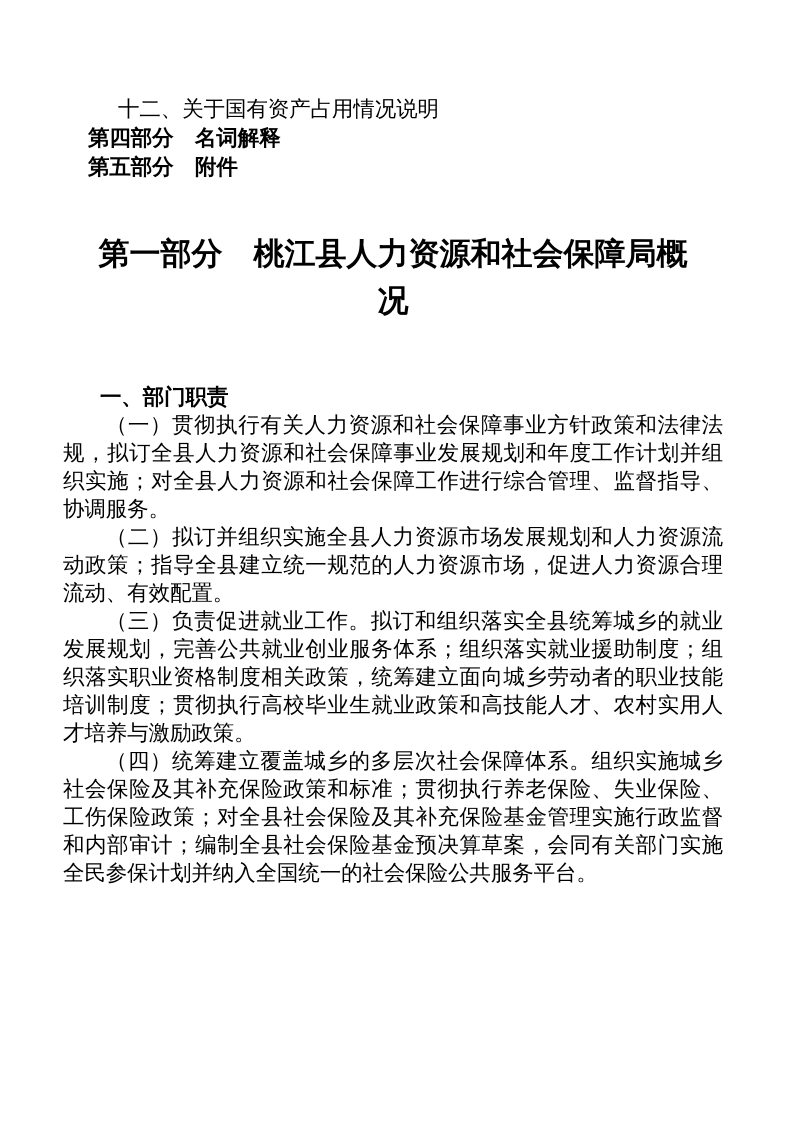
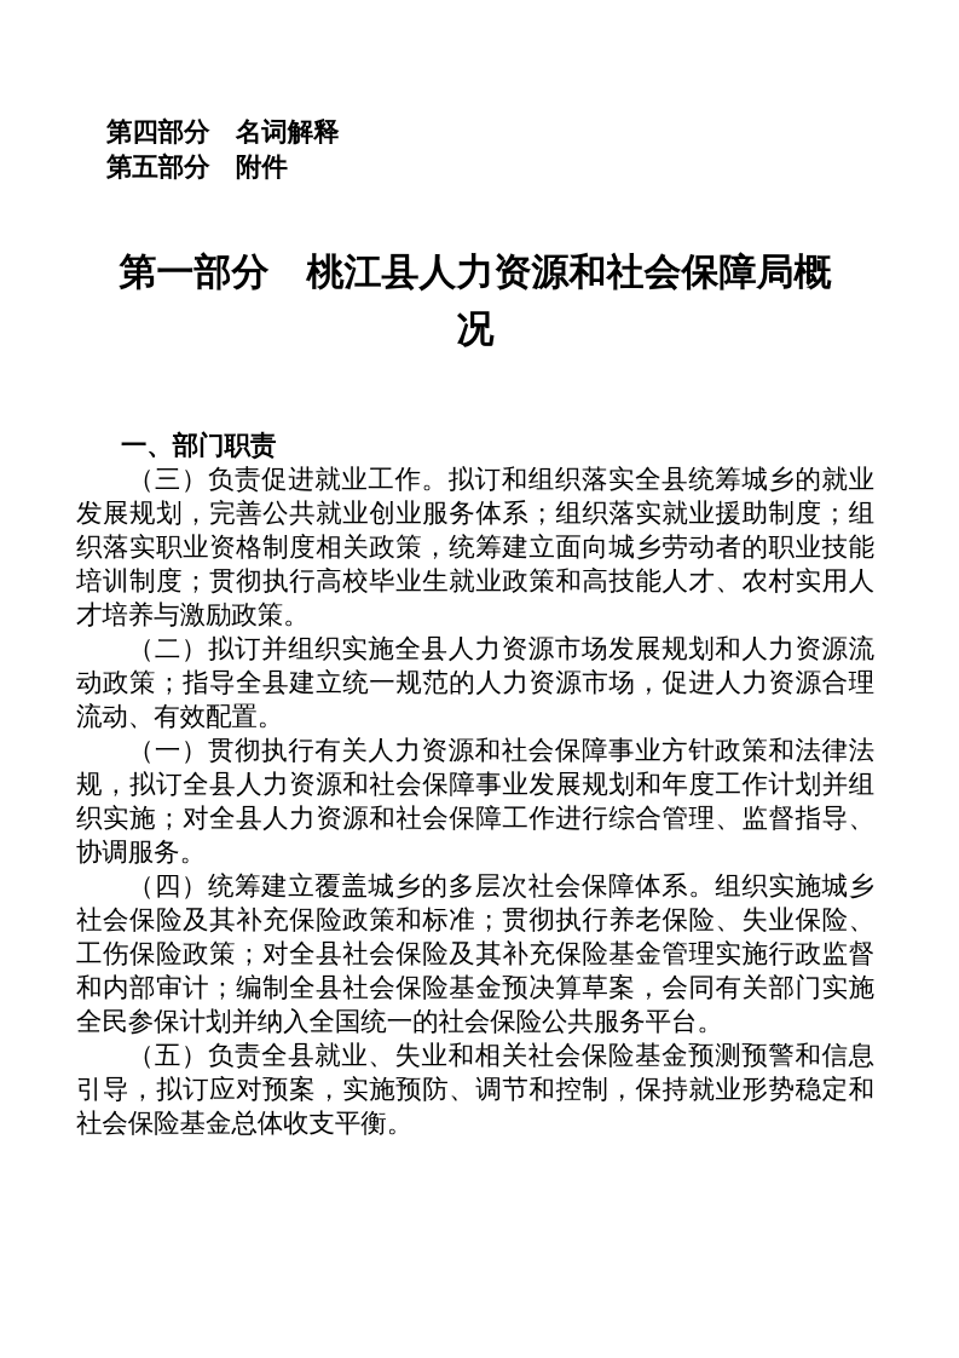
- 十二、关于国有资产占用情况说明
  第四部分 名词解释
  第五部分 附件
  第一部分 桃江县人力资源和社会保障局概况
  一、部门职责
- （一）贯彻执行有关人力资源和社会保障事业方针政策和法律法规，拟订全县人力资源和社会保障事业发展规划和年度工作计划并组织实施；对全县人力资源和社会保障工作进行综合管理、监督指导、协调服务。
+ （三）负责促进就业工作。拟订和组织落实全县统筹城乡的就业发展规划，完善公共就业创业服务体系；组织落实就业援助制度；组织落实职业资格制度相关政策，统筹建立面向城乡劳动者的职业技能培训制度；贯彻执行高校毕业生就业政策和高技能人才、农村实用人才培养与激励政策。
  （二）拟订并组织实施全县人力资源市场发展规划和人力资源流动政策；指导全县建立统一规范的人力资源市场，促进人力资源合理流动、有效配置。
- （三）负责促进就业工作。拟订和组织落实全县统筹城乡的就业发展规划，完善公共就业创业服务体系；组织落实就业援助制度；组织落实职业资格制度相关政策，统筹建立面向城乡劳动者的职业技能培训制度；贯彻执行高校毕业生就业政策和高技能人才、农村实用人才培养与激励政策。
+ （一）贯彻执行有关人力资源和社会保障事业方针政策和法律法规，拟订全县人力资源和社会保障事业发展规划和年度工作计划并组织实施；对全县人力资源和社会保障工作进行综合管理、监督指导、协调服务。
  （四）统筹建立覆盖城乡的多层次社会保障体系。组织实施城乡社会保险及其补充保险政策和标准；贯彻执行养老保险、失业保险、工伤保险政策；对全县社会保险及其补充保险基金管理实施行政监督和内部审计；编制全县社会保险基金预决算草案，会同有关部门实施全民参保计划并纳入全国统一的社会保险公共服务平台。
+ （五）负责全县就业、失业和相关社会保险基金预测预警和信息引导，拟订应对预案，实施预防、调节和控制，保持就业形势稳定和社会保险基金总体收支平衡。
